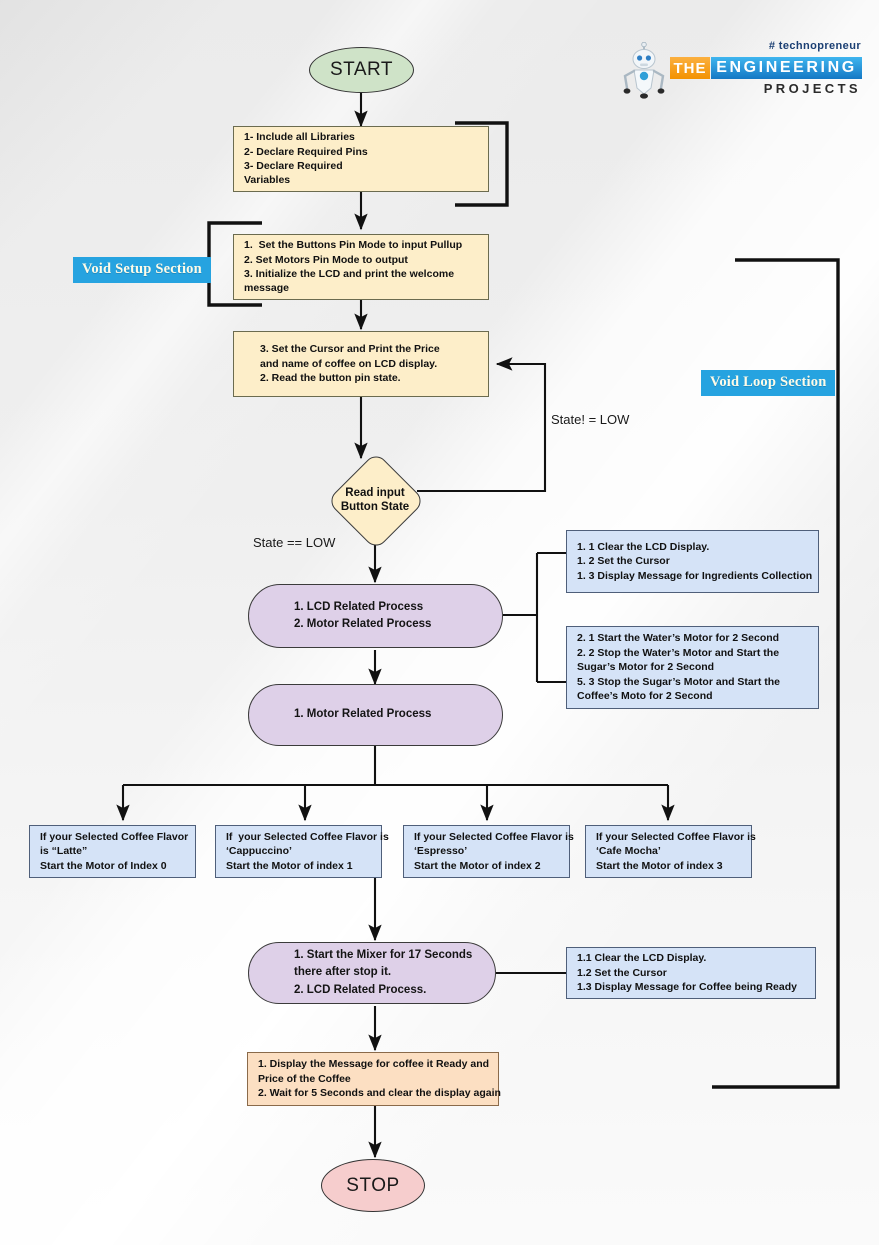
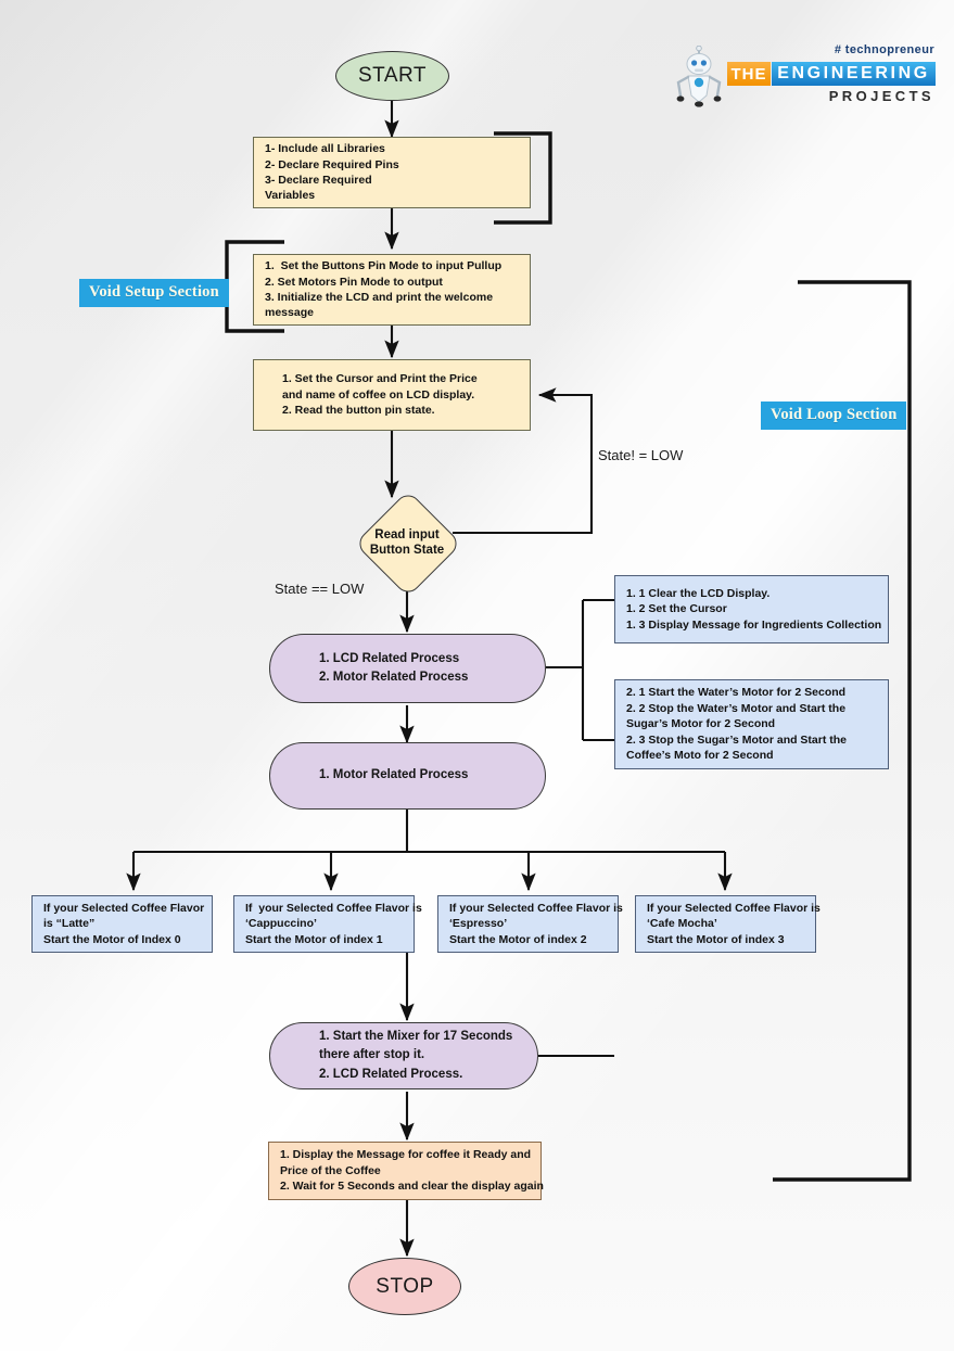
  # technopreneur
  THE
  ENGINEERING
  PROJECTS
  Void Setup Section
  Void Loop Section
  START
  STOP
  1- Include all Libraries
  2- Declare Required Pins
  3- Declare Required
  Variables
  1. Set the Buttons Pin Mode to input Pullup
  2. Set Motors Pin Mode to output
  3. Initialize the LCD and print the welcome
  message
- 3. Set the Cursor and Print the Price
+ 1. Set the Cursor and Print the Price
  and name of coffee on LCD display.
  2. Read the button pin state.
  Read input
  Button State
  State! = LOW
  State == LOW
  1. LCD Related Process
  2. Motor Related Process
  1. Motor Related Process
  1. 1 Clear the LCD Display.
  1. 2 Set the Cursor
  1. 3 Display Message for Ingredients Collection
  2. 1 Start the Water’s Motor for 2 Second
  2. 2 Stop the Water’s Motor and Start the
  Sugar’s Motor for 2 Second
- 5. 3 Stop the Sugar’s Motor and Start the
+ 2. 3 Stop the Sugar’s Motor and Start the
  Coffee’s Moto for 2 Second
- 1.1 Clear the LCD Display.
- 1.2 Set the Cursor
- 1.3 Display Message for Coffee being Ready
  If your Selected Coffee Flavor
  is “Latte”
  Start the Motor of Index 0
  If your Selected Coffee Flavor is
  ‘Cappuccino’
  Start the Motor of index 1
  If your Selected Coffee Flavor is
  ‘Espresso’
  Start the Motor of index 2
  If your Selected Coffee Flavor is
  ‘Cafe Mocha’
  Start the Motor of index 3
  1. Start the Mixer for 17 Seconds
  there after stop it.
  2. LCD Related Process.
  1. Display the Message for coffee it Ready and
  Price of the Coffee
  2. Wait for 5 Seconds and clear the display again
